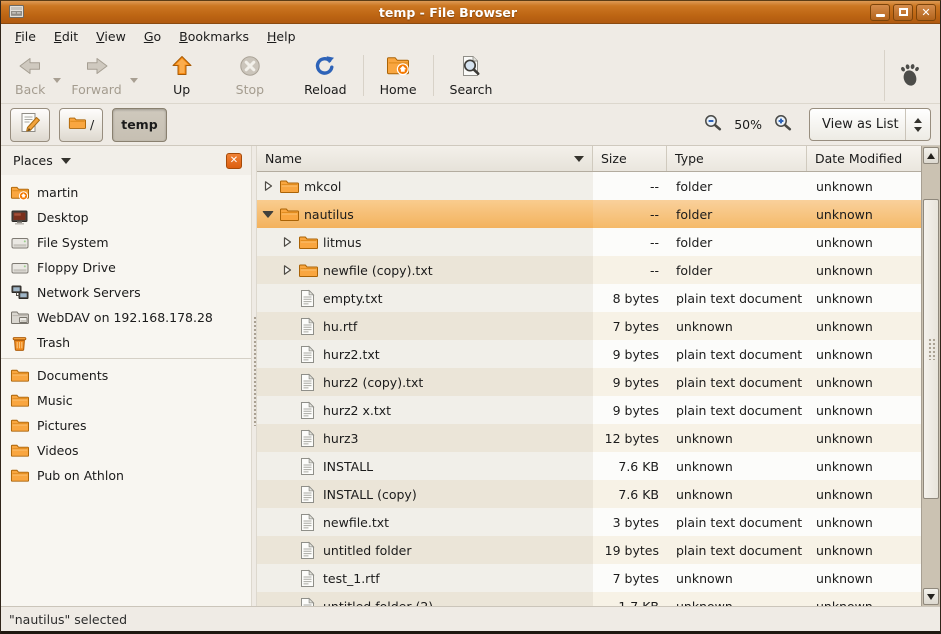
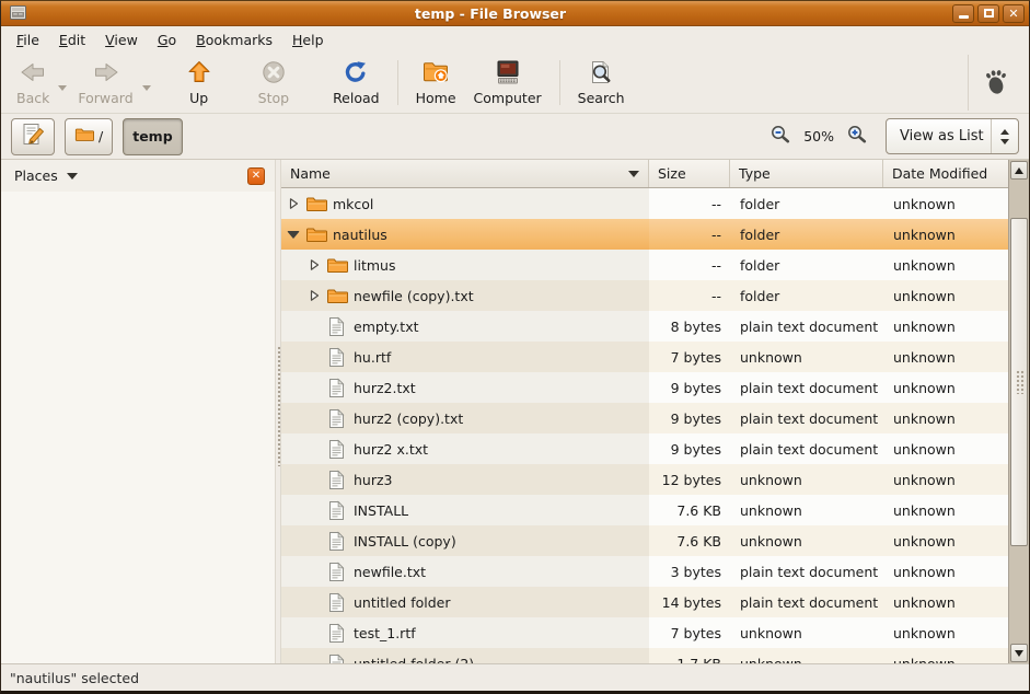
  temp - File Browser
  ✕
  File
  Edit
  View
  Go
  Bookmarks
  Help
  Back
  Forward
  Up
  Stop
  Reload
  Home
+ Computer
  Search
  /
  temp
  50%
  View as List
  Places
  ✕
- martin
- Desktop
- File System
- Floppy Drive
- Network Servers
- WebDAV on 192.168.178.28
- Trash
- Documents
- Music
- Pictures
- Videos
- Pub on Athlon
  Name
  Size
  Type
  Date Modified
  mkcol
  --
  folder
  unknown
  nautilus
  --
  folder
  unknown
  litmus
  --
  folder
  unknown
  newfile (copy).txt
  --
  folder
  unknown
  empty.txt
  8 bytes
  plain text document
  unknown
  hu.rtf
  7 bytes
  unknown
  unknown
  hurz2.txt
  9 bytes
  plain text document
  unknown
  hurz2 (copy).txt
  9 bytes
  plain text document
  unknown
  hurz2 x.txt
  9 bytes
  plain text document
  unknown
  hurz3
  12 bytes
  unknown
  unknown
  INSTALL
  7.6 KB
  unknown
  unknown
  INSTALL (copy)
  7.6 KB
  unknown
  unknown
  newfile.txt
  3 bytes
  plain text document
  unknown
  untitled folder
- 19 bytes
+ 14 bytes
  plain text document
  unknown
  test_1.rtf
  7 bytes
  unknown
  unknown
  "nautilus" selected
